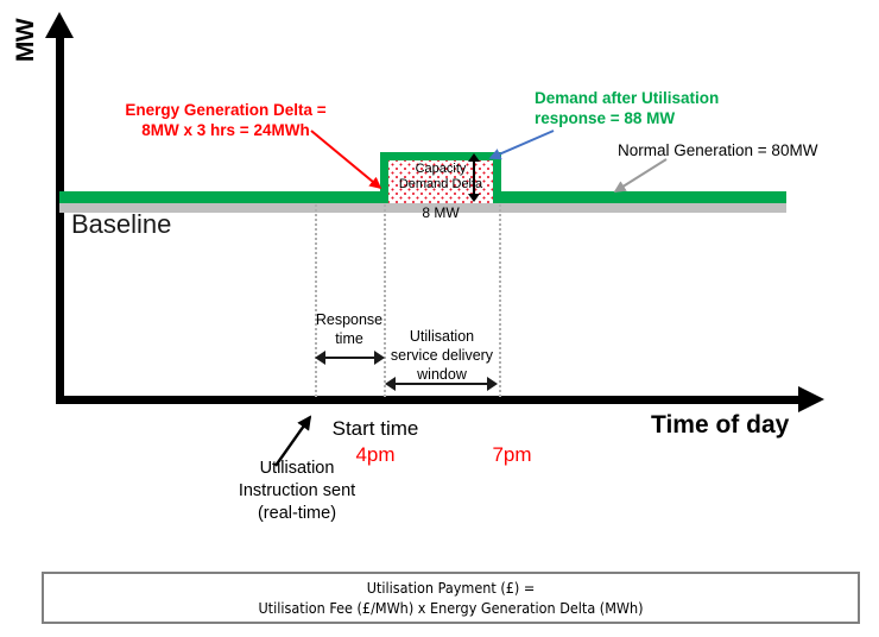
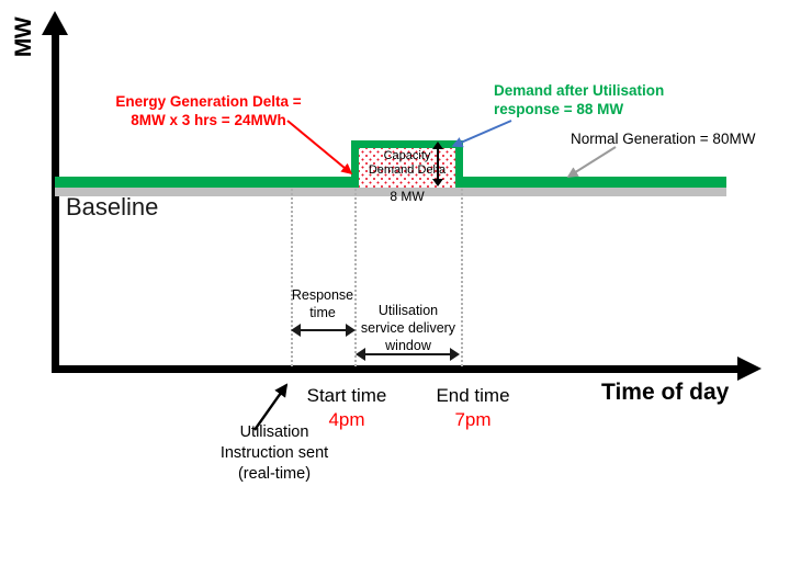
  Time of day
  Capacity
  Demand Dela
  8 MW
  Baseline
  Energy Generation Delta =
  8MW x 3 hrs = 24MWh
  Demand after Utilisation
  response = 88 MW
  Normal Generation = 80MW
  Response
  time
  Utilisation
  service delivery
  window
  Start time
  4pm
+ End time
  7pm
  Utilisation
  Instruction sent
  (real-time)
- Utilisation Payment (£) =
- Utilisation Fee (£/MWh) x Energy Generation Delta (MWh)
